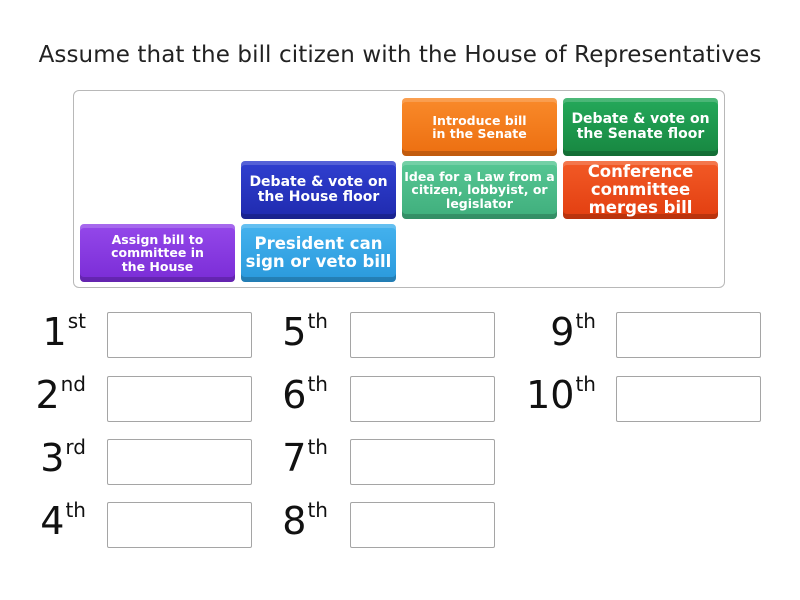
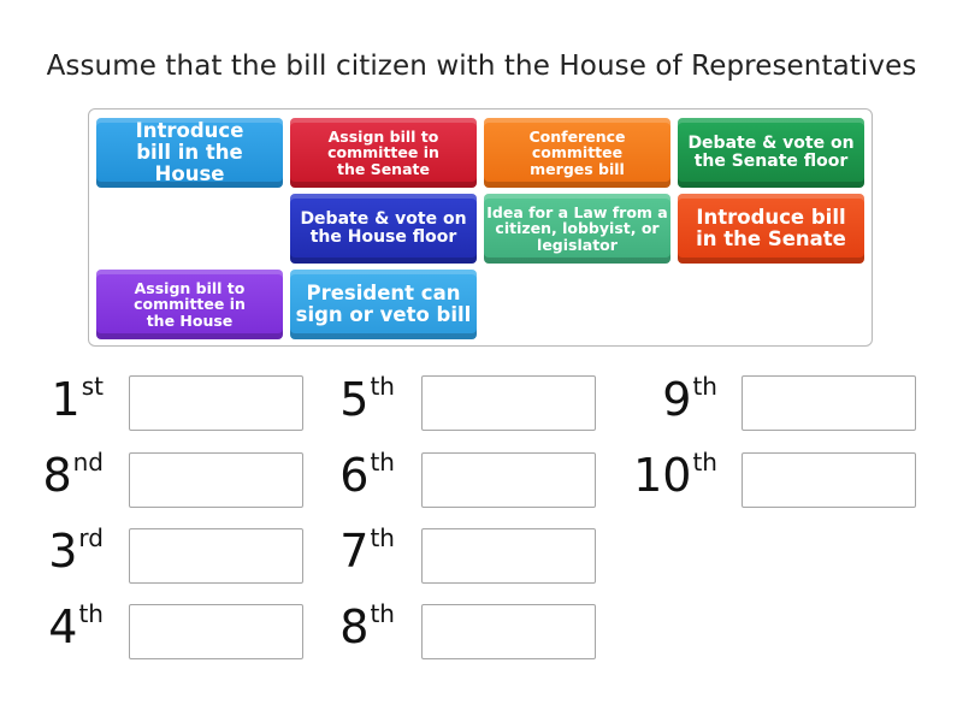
  Assume that the bill citizen with the House of Representatives
+ Introduce bill in the House
+ Assign bill to committee in the Senate
- Introduce bill in the Senate
+ Conference committee merges bill
  Debate & vote on the Senate floor
  Debate & vote on the House floor
  Idea for a Law from a citizen, lobbyist, or legislator
- Conference committee merges bill
+ Introduce bill in the Senate
  Assign bill to committee in the House
  President can sign or veto bill
  1st
- 2nd
+ 8nd
  3rd
  4th
  5th
  6th
  7th
  8th
  9th
  10th
